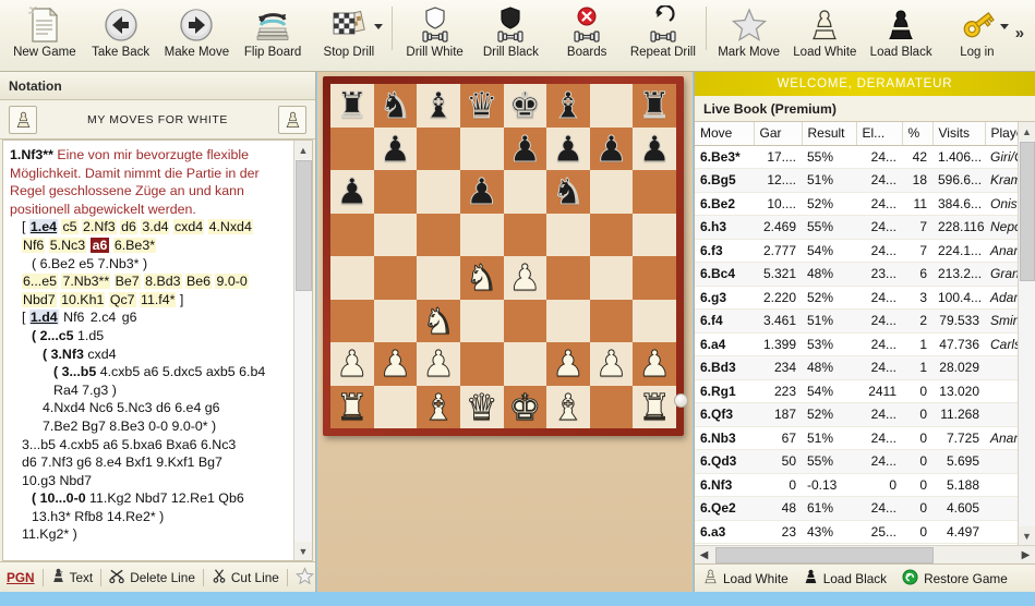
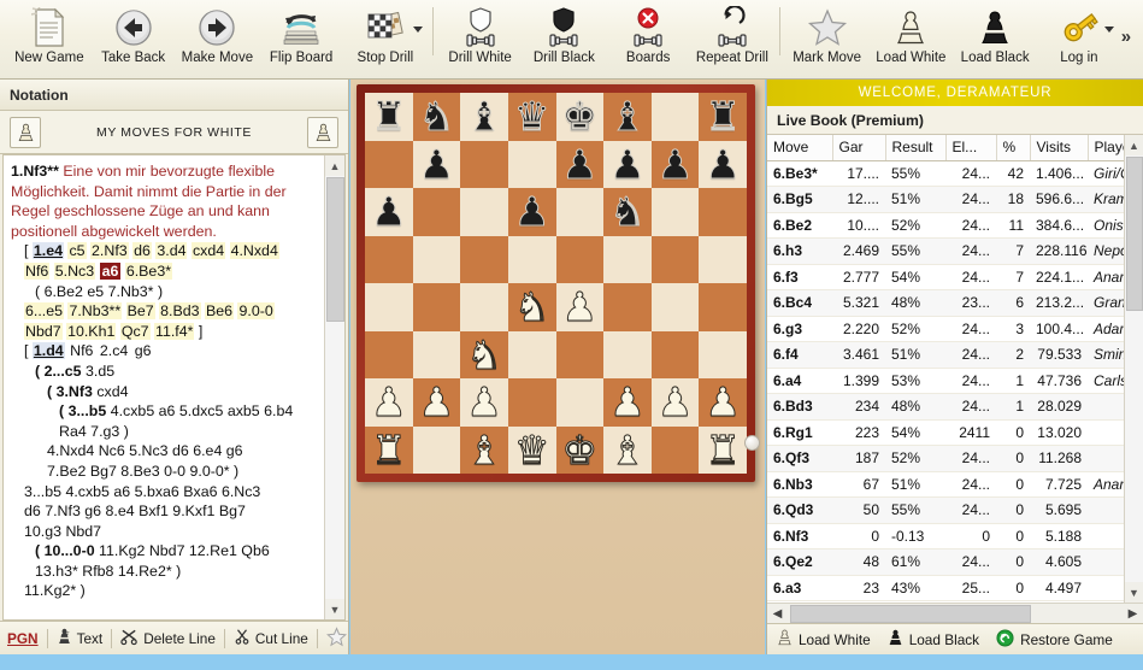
  New Game
  Take Back
  Make Move
  Flip Board
  Stop Drill
  Drill White
  Drill Black
  Boards
  Repeat Drill
  Mark Move
  Load White
  Load Black
  Log in
  »
  Notation
  MY MOVES FOR WHITE
  1.Nf3** Eine von mir bevorzugte flexible Möglichkeit. Damit nimmt die Partie in der Regel geschlossene Züge an und kann positionell abgewickelt werden.
  [ 1.e4 c5 2.Nf3 d6 3.d4 cxd4 4.Nxd4
  Nf6 5.Nc3 a6 6.Be3*
  ( 6.Be2 e5 7.Nb3* )
  6...e5 7.Nb3** Be7 8.Bd3 Be6 9.0-0
  Nbd7 10.Kh1 Qc7 11.f4* ]
  [ 1.d4 Nf6 2.c4 g6
- ( 2...c5 1.d5
+ ( 2...c5 3.d5
  ( 3.Nf3 cxd4
  ( 3...b5 4.cxb5 a6 5.dxc5 axb5 6.b4
  Ra4 7.g3 )
  4.Nxd4 Nc6 5.Nc3 d6 6.e4 g6
  7.Be2 Bg7 8.Be3 0-0 9.0-0* )
  3...b5 4.cxb5 a6 5.bxa6 Bxa6 6.Nc3
  d6 7.Nf3 g6 8.e4 Bxf1 9.Kxf1 Bg7
  10.g3 Nbd7
  ( 10...0-0 11.Kg2 Nbd7 12.Re1 Qb6
  13.h3* Rfb8 14.Re2* )
  11.Kg2* )
  ▲
  ▼
  PGN
  Text
  Delete Line
  Cut Line
  ♜
  ♞
  ♝
  ♛
  ♚
  ♝
  ♜
  ♟
  ♟
  ♟
  ♟
  ♟
  ♟
  ♟
  ♞
  ♞
  ♟
  ♞
  ♟
  ♟
  ♟
  ♟
  ♟
  ♟
  ♜
  ♝
  ♛
  ♚
  ♝
  ♜
  WELCOME, DERAMATEUR
  Live Book (Premium)
  Move	Gar	Result	El...	%	Visits	Play
  6.Be3*	17....	55%	24...	42	1.406...	Giri/
  6.Bg5	12....	51%	24...	18	596.6...	Kram
  6.Be2	10....	52%	24...	11	384.6...	Onis
  6.h3	2.469	55%	24...	7	228.116	Nep
  6.f3	2.777	54%	24...	7	224.1...	Ana
  6.Bc4	5.321	48%	23...	6	213.2...	Gran
  6.g3	2.220	52%	24...	3	100.4...	Ada
  6.f4	3.461	51%	24...	2	79.533	Smir
  6.a4	1.399	53%	24...	1	47.736	Carl
  6.Bd3	234	48%	24...	1	28.029
  6.Rg1	223	54%	2411	0	13.020
  6.Qf3	187	52%	24...	0	11.268
  6.Nb3	67	51%	24...	0	7.725	Ana
  6.Qd3	50	55%	24...	0	5.695
  6.Nf3	0	-0.13	0	0	5.188
  6.Qe2	48	61%	24...	0	4.605
  6.a3	23	43%	25...	0	4.497
  ▲
  ▼
  ◀
  ▶
  Load White
  Load Black
  Restore Game
